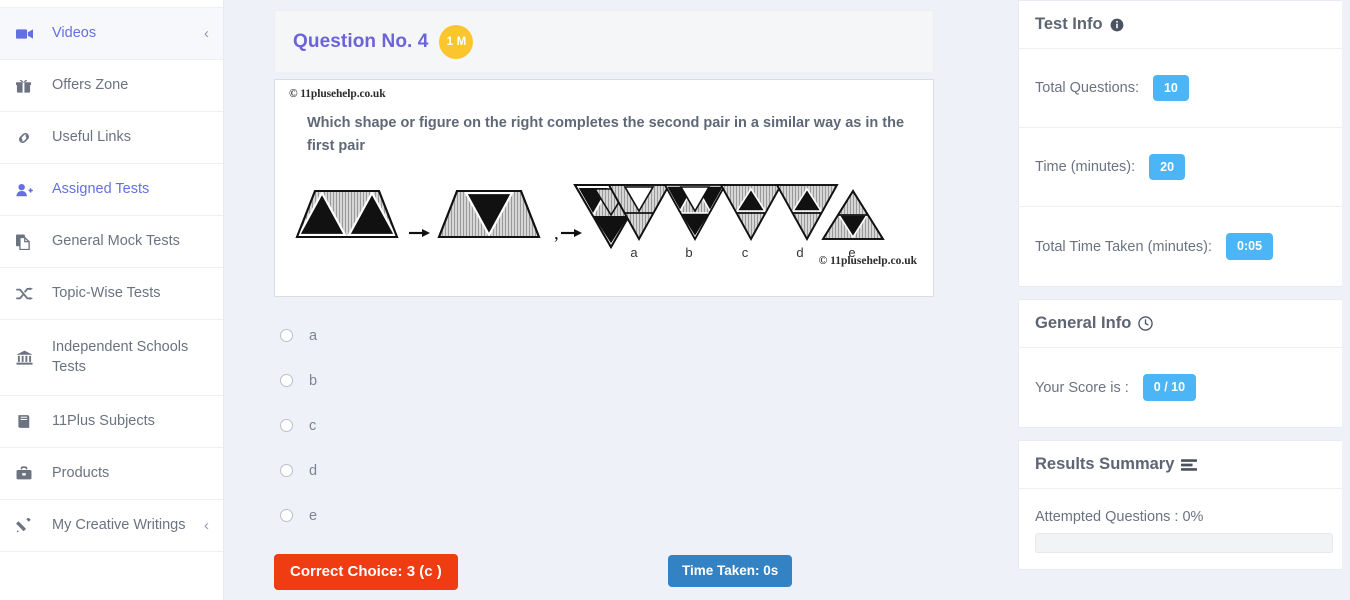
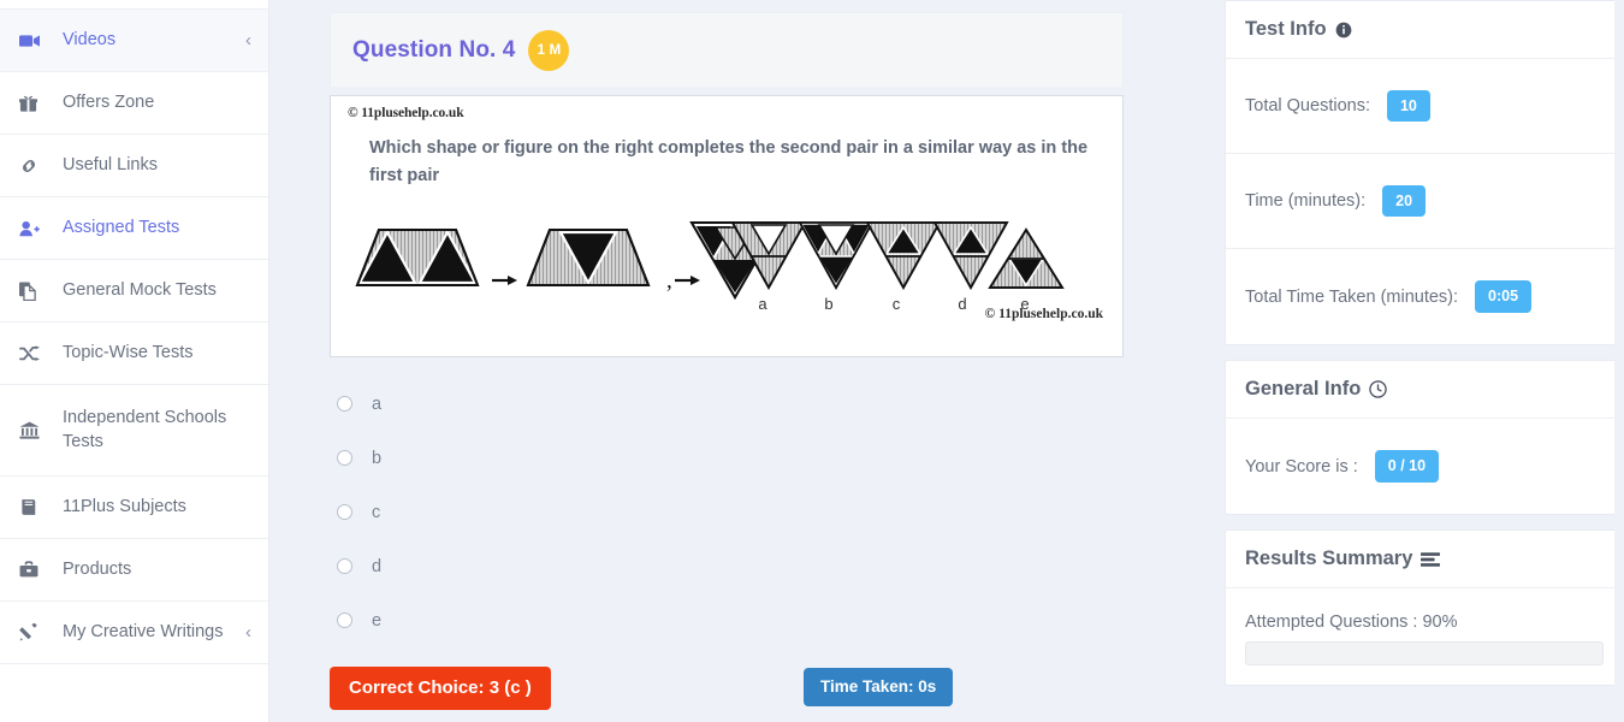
  Videos
  ‹
  Offers Zone
  Useful Links
  Assigned Tests
  General Mock Tests
  Topic-Wise Tests
  Independent Schools Tests
  11Plus Subjects
  Products
  My Creative Writings
  ‹
  Question No. 4
  1 M
  © 11plusehelp.co.uk
  Which shape or figure on the right completes the second pair in a similar way as in the first pair
  ,
  a
  b
  c
  d
  e
  © 11plusehelp.co.uk
  a
  b
  c
  d
  e
  Correct Choice: 3 (c )
  Time Taken: 0s
  Test Info
  Total Questions:
  10
  Time (minutes):
  20
  Total Time Taken (minutes):
  0:05
  General Info
  Your Score is :
  0 / 10
  Results Summary
- Attempted Questions : 0%
+ Attempted Questions : 90%
